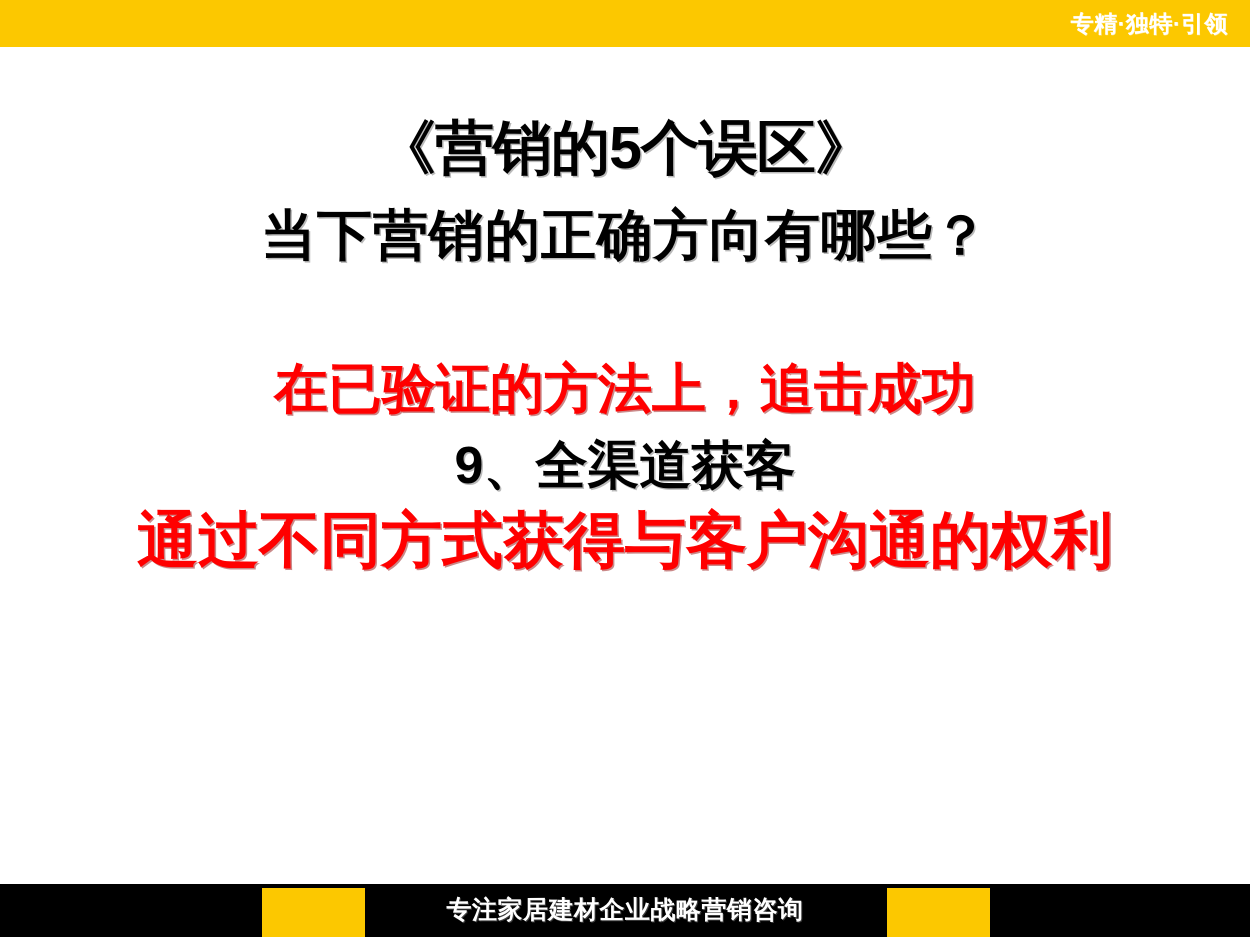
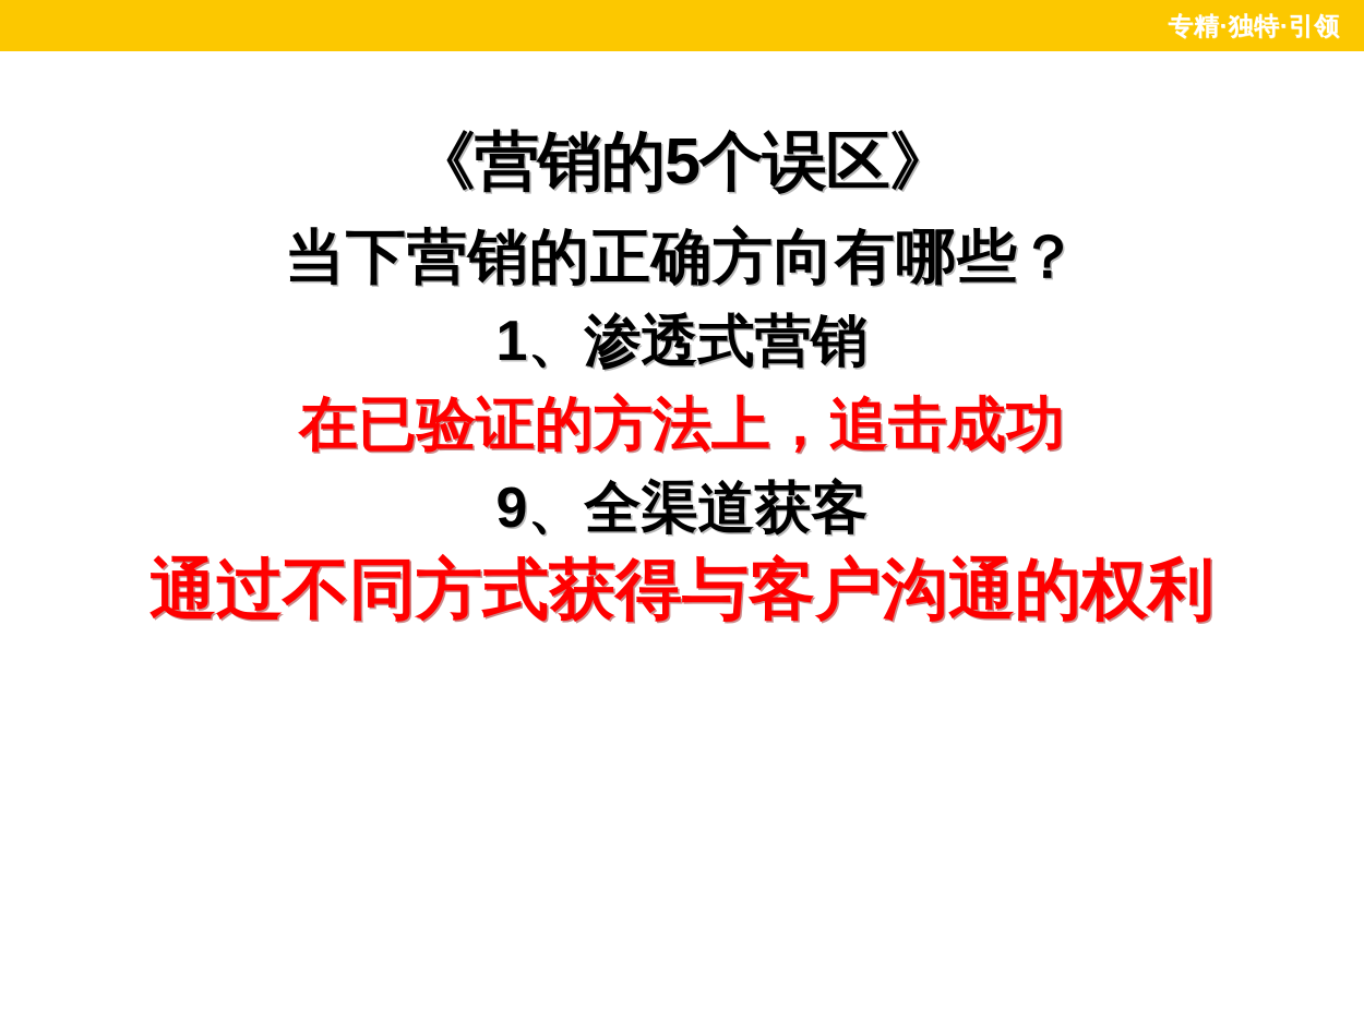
  专精·独特·引领
  《营销的5个误区》
  当下营销的正确方向有哪些？
+ 1、渗透式营销
  在已验证的方法上，追击成功
  9、全渠道获客
  通过不同方式获得与客户沟通的权利
- 专注家居建材企业战略营销咨询
